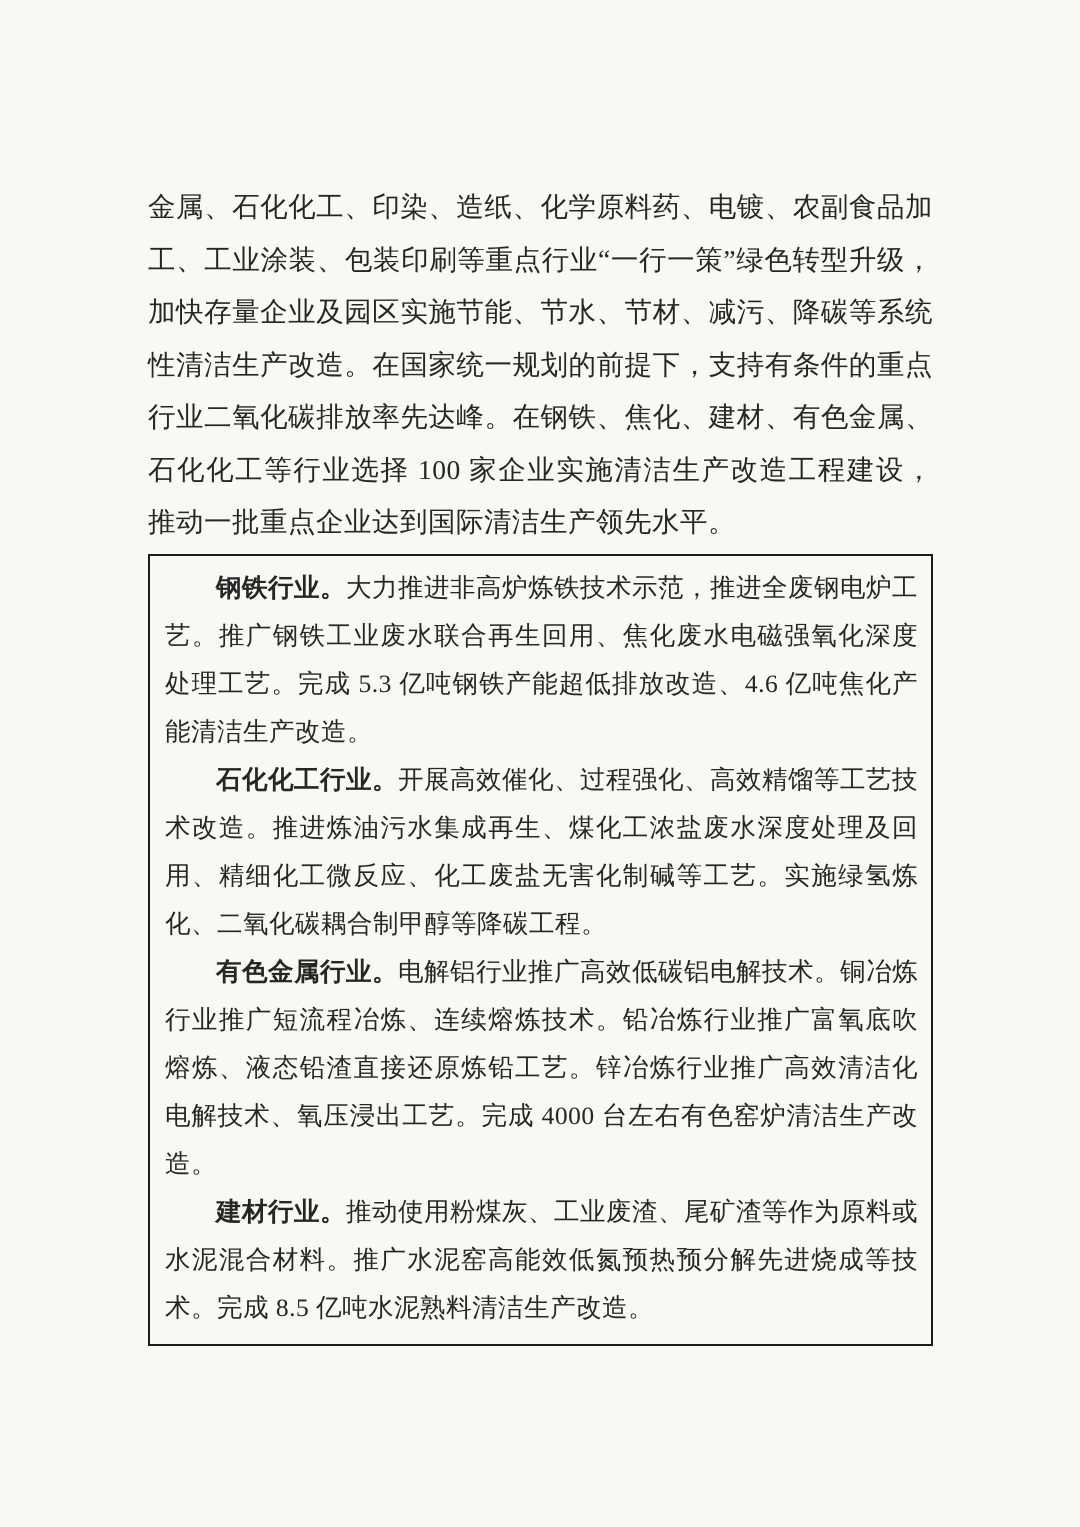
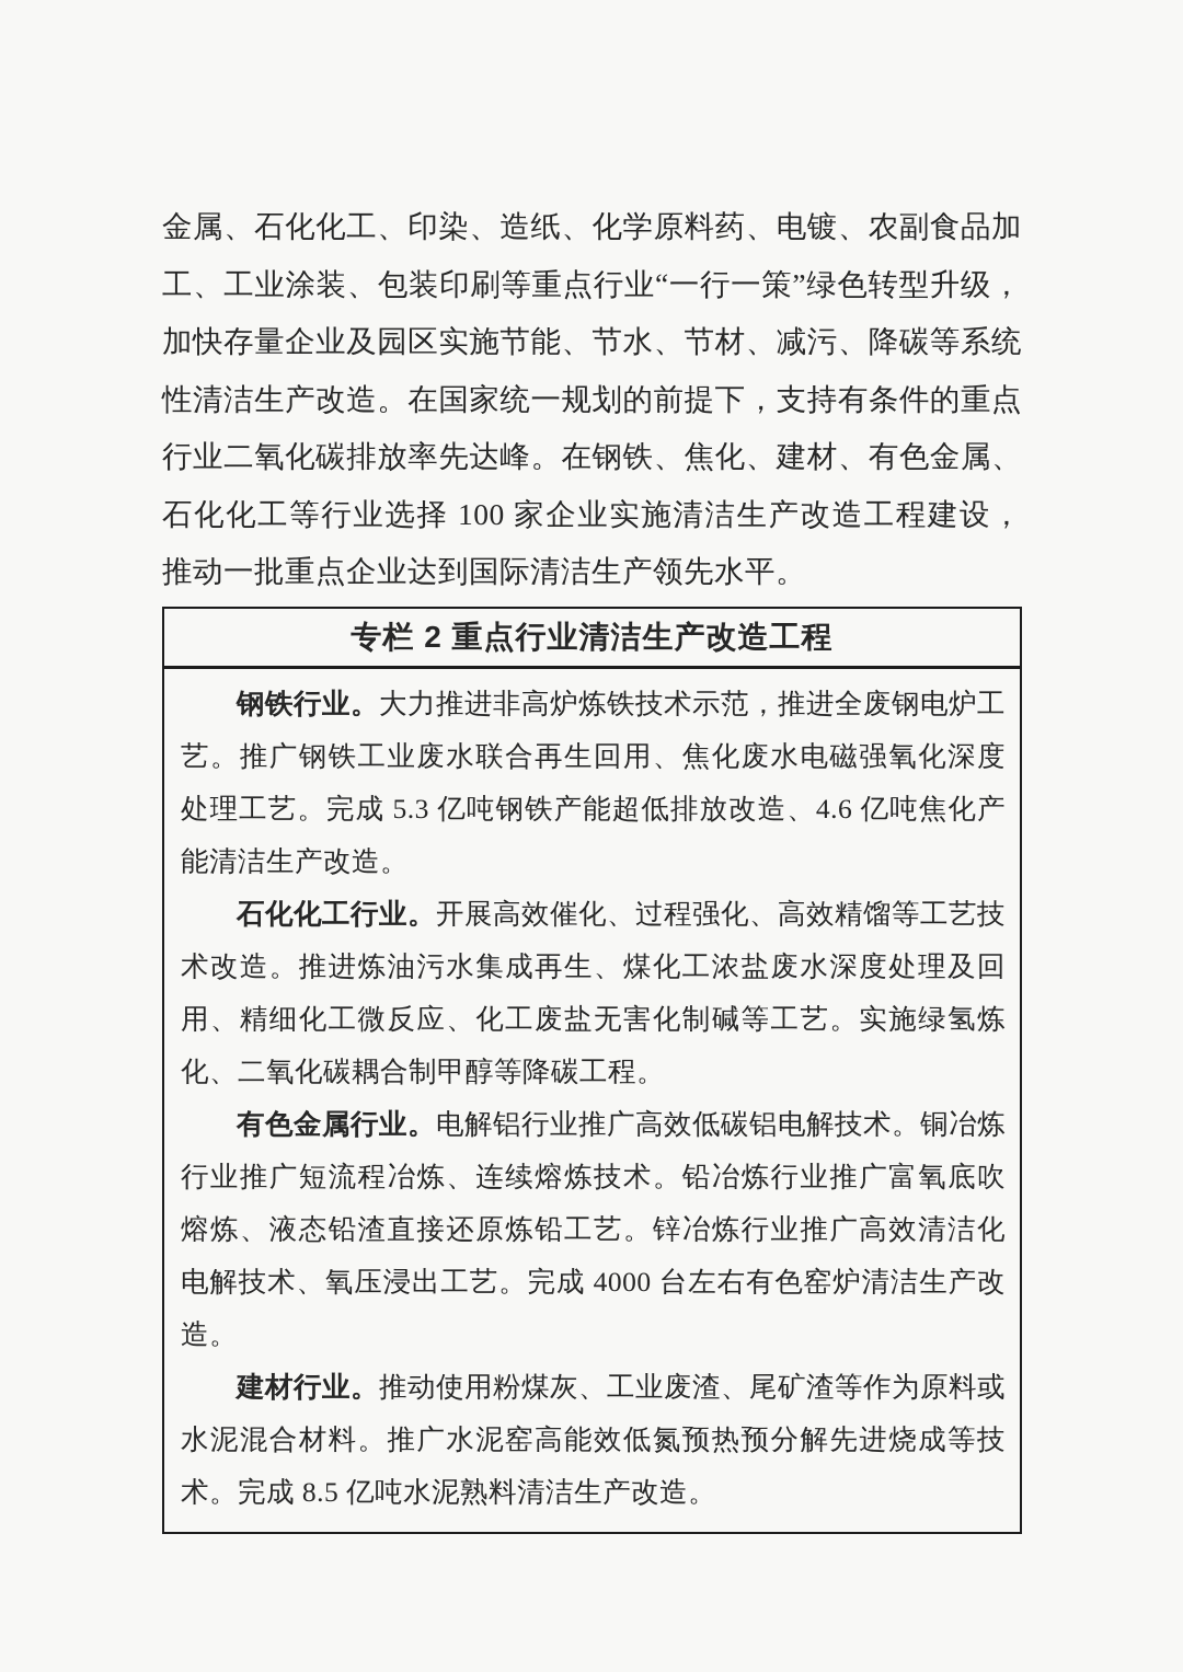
  金属、石化化工、印染、造纸、化学原料药、电镀、农副食品加工、工业涂装、包装印刷等重点行业“一行一策”绿色转型升级，加快存量企业及园区实施节能、节水、节材、减污、降碳等系统性清洁生产改造。在国家统一规划的前提下，支持有条件的重点行业二氧化碳排放率先达峰。在钢铁、焦化、建材、有色金属、石化化工等行业选择 100 家企业实施清洁生产改造工程建设，推动一批重点企业达到国际清洁生产领先水平。
+ 专栏 2 重点行业清洁生产改造工程
  钢铁行业。大力推进非高炉炼铁技术示范，推进全废钢电炉工艺。推广钢铁工业废水联合再生回用、焦化废水电磁强氧化深度处理工艺。完成 5.3 亿吨钢铁产能超低排放改造、4.6 亿吨焦化产能清洁生产改造。
  石化化工行业。开展高效催化、过程强化、高效精馏等工艺技术改造。推进炼油污水集成再生、煤化工浓盐废水深度处理及回用、精细化工微反应、化工废盐无害化制碱等工艺。实施绿氢炼化、二氧化碳耦合制甲醇等降碳工程。
  有色金属行业。电解铝行业推广高效低碳铝电解技术。铜冶炼行业推广短流程冶炼、连续熔炼技术。铅冶炼行业推广富氧底吹熔炼、液态铅渣直接还原炼铅工艺。锌冶炼行业推广高效清洁化电解技术、氧压浸出工艺。完成 4000 台左右有色窑炉清洁生产改造。
  建材行业。推动使用粉煤灰、工业废渣、尾矿渣等作为原料或水泥混合材料。推广水泥窑高能效低氮预热预分解先进烧成等技术。完成 8.5 亿吨水泥熟料清洁生产改造。
